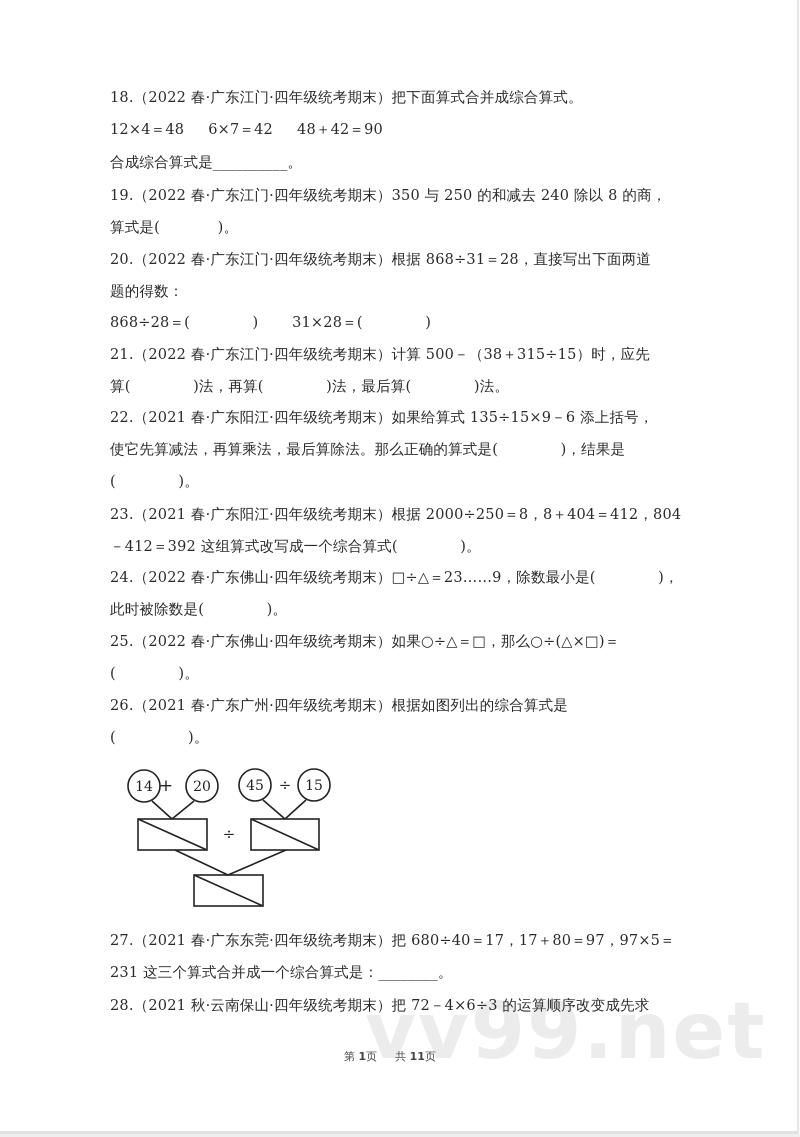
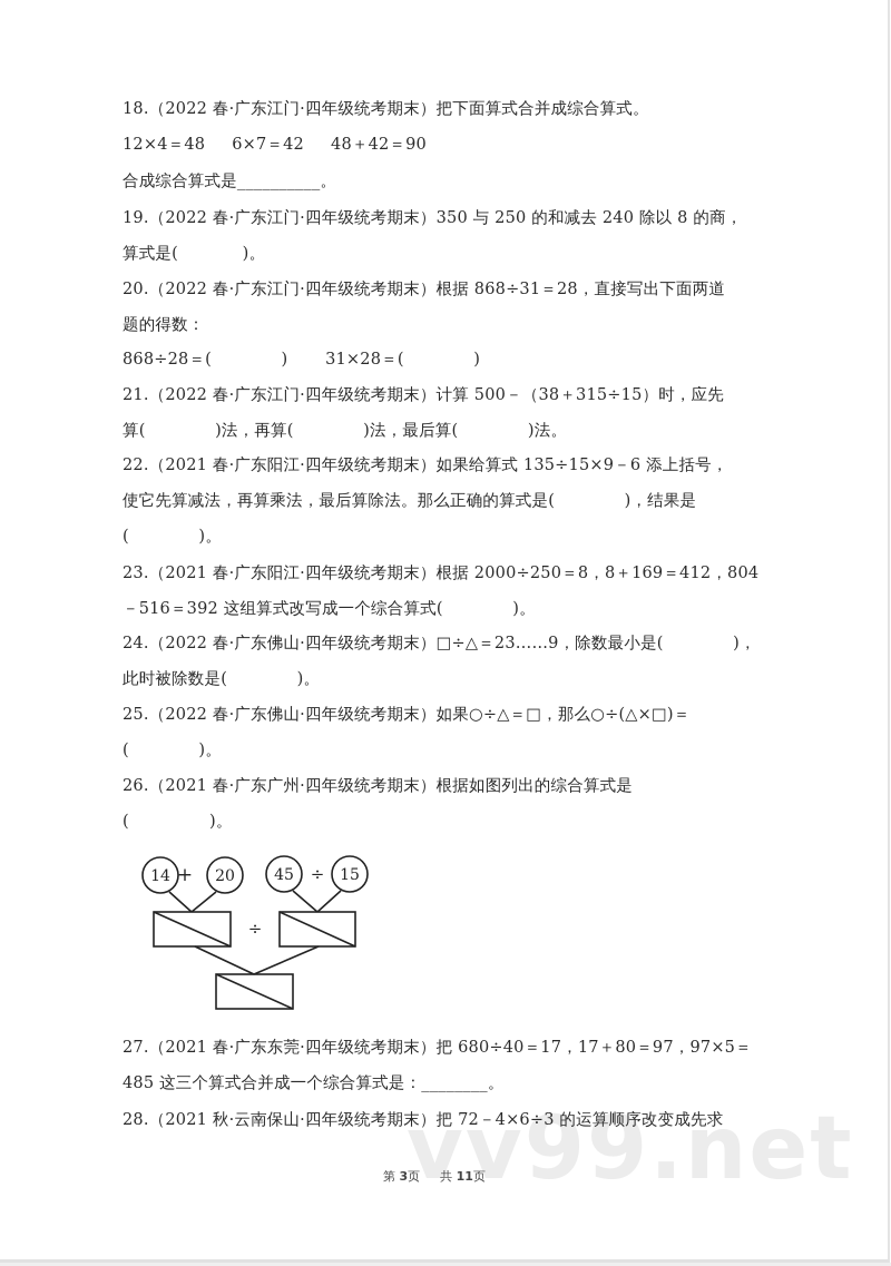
  vv99.net
  18.（2022 春·广东江门·四年级统考期末）把下面算式合并成综合算式。
  12×4＝48 6×7＝42 48＋42＝90
  合成综合算式是__________。
  19.（2022 春·广东江门·四年级统考期末）350 与 250 的和减去 240 除以 8 的商，
  算式是( )。
  20.（2022 春·广东江门·四年级统考期末）根据 868÷31＝28，直接写出下面两道
  题的得数：
  868÷28＝( ) 31×28＝( )
  21.（2022 春·广东江门·四年级统考期末）计算 500－（38＋315÷15）时，应先
  算( )法，再算( )法，最后算( )法。
  22.（2021 春·广东阳江·四年级统考期末）如果给算式 135÷15×9－6 添上括号，
  使它先算减法，再算乘法，最后算除法。那么正确的算式是( )，结果是
  ( )。
- 23.（2021 春·广东阳江·四年级统考期末）根据 2000÷250＝8，8＋404＝412，804
+ 23.（2021 春·广东阳江·四年级统考期末）根据 2000÷250＝8，8＋169＝412，804
- －412＝392 这组算式改写成一个综合算式( )。
+ －516＝392 这组算式改写成一个综合算式( )。
  24.（2022 春·广东佛山·四年级统考期末）□÷△＝23……9，除数最小是( )，
  此时被除数是( )。
  25.（2022 春·广东佛山·四年级统考期末）如果○÷△＝□，那么○÷(△×□)＝
  ( )。
  26.（2021 春·广东广州·四年级统考期末）根据如图列出的综合算式是
  ( )。
  27.（2021 春·广东东莞·四年级统考期末）把 680÷40＝17，17＋80＝97，97×5＝
- 231 这三个算式合并成一个综合算式是：________。
+ 485 这三个算式合并成一个综合算式是：________。
  28.（2021 秋·云南保山·四年级统考期末）把 72－4×6÷3 的运算顺序改变成先求
  14
  20
  45
  15
  +
  ÷
  ÷
- 第 1页 共 11页
+ 第 3页 共 11页
